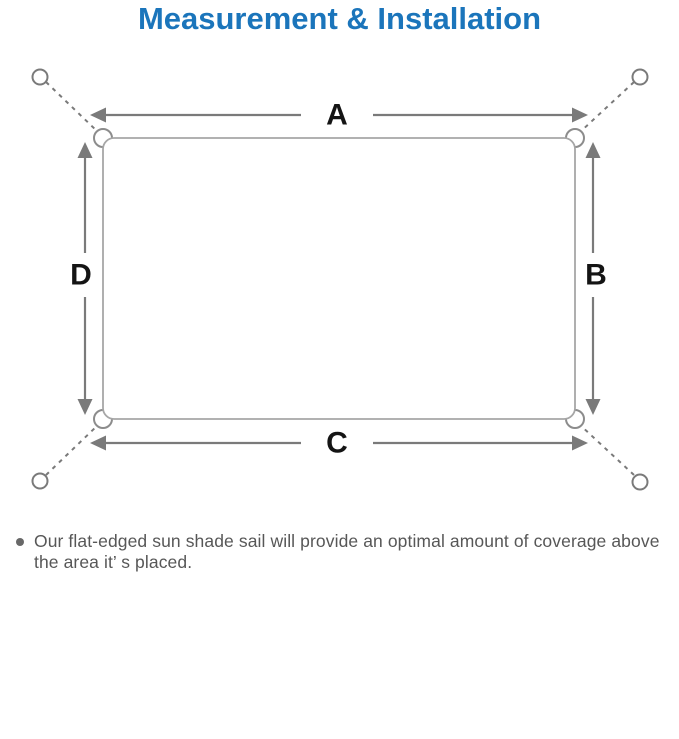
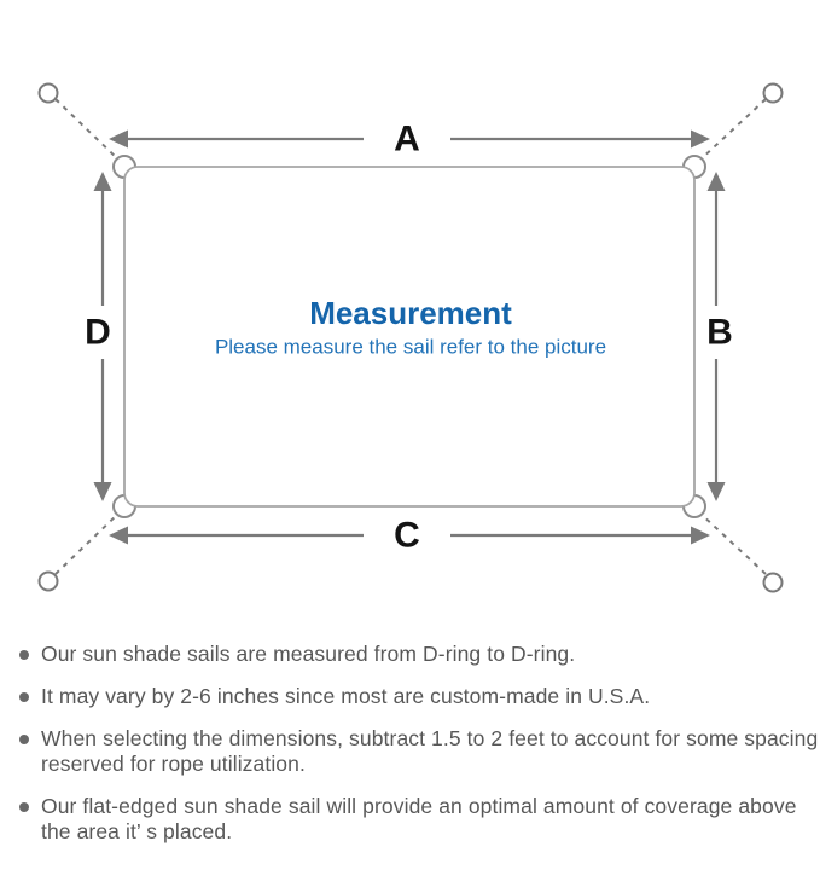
- Measurement & Installation
  A
  B
  C
  D
+ Measurement
+ Please measure the sail refer to the picture
+ Our sun shade sails are measured from D-ring to D-ring.
+ It may vary by 2-6 inches since most are custom-made in U.S.A.
+ When selecting the dimensions, subtract 1.5 to 2 feet to account for some spacing
+ reserved for rope utilization.
  Our flat-edged sun shade sail will provide an optimal amount of coverage above
  the area it’ s placed.
